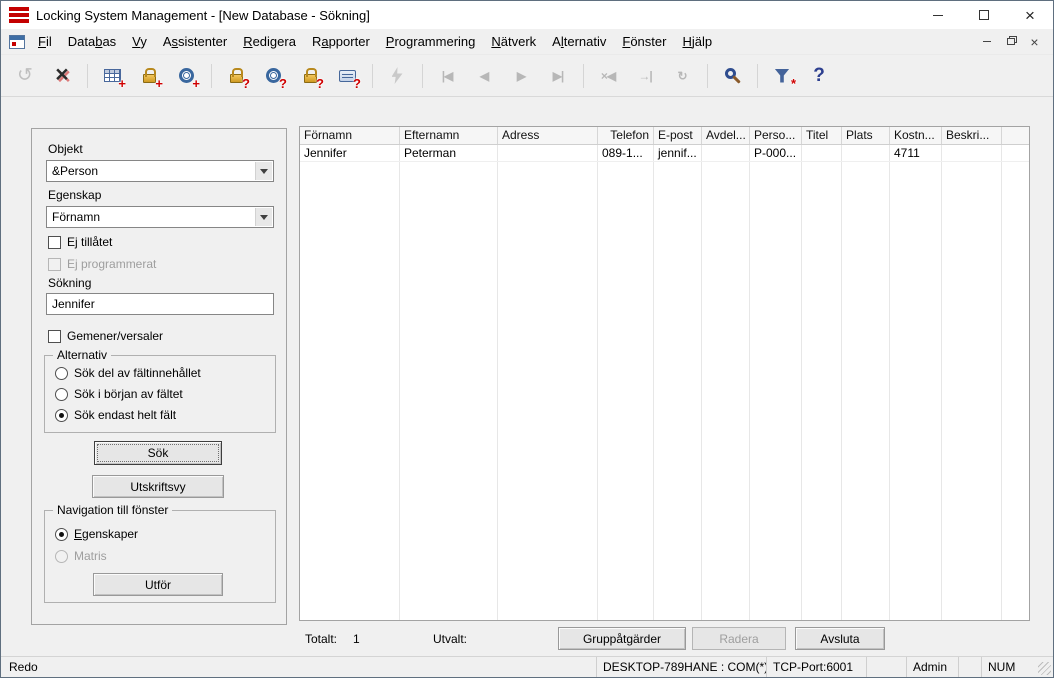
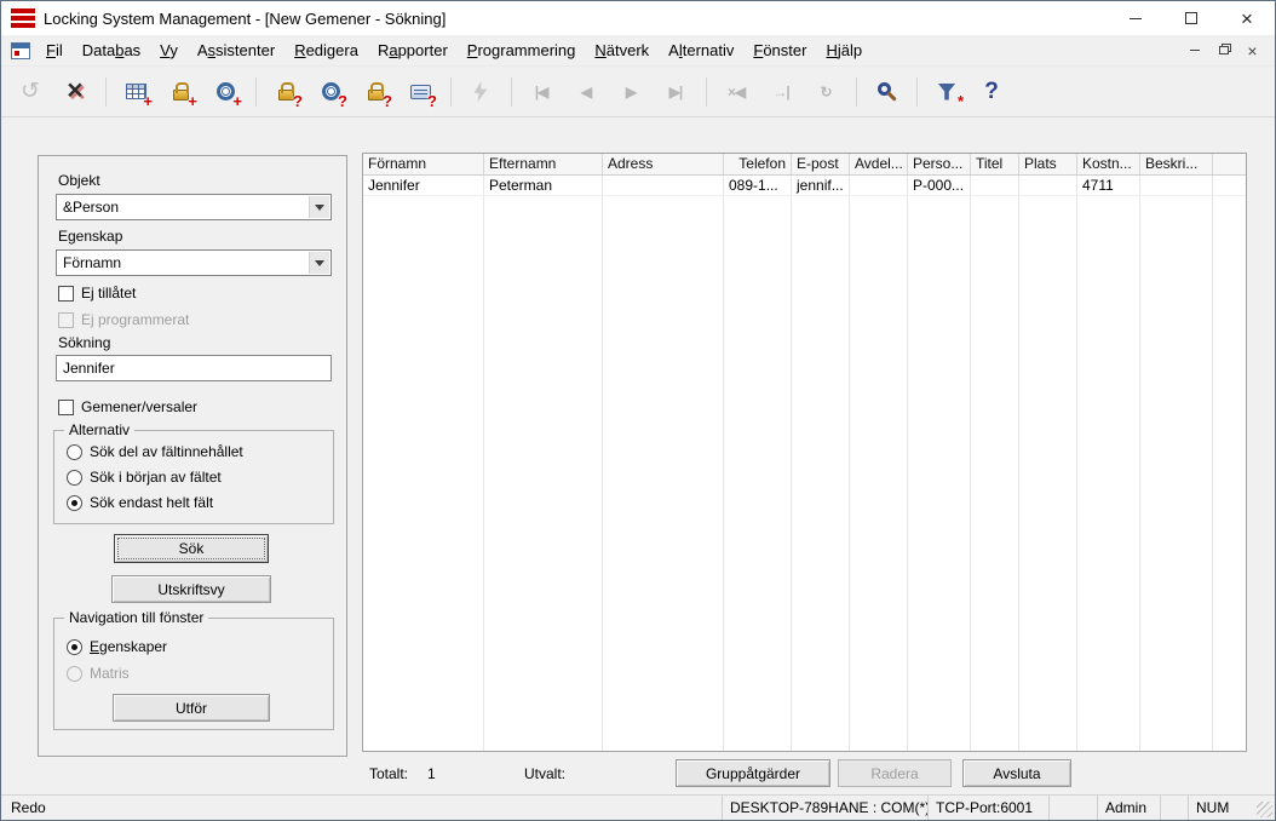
- Locking System Management - [New Database - Sökning]
+ Locking System Management - [New Gemener - Sökning]
  ×
  Fil
  Databas
  Vy
  Assistenter
  Redigera
  Rapporter
  Programmering
  Nätverk
  Alternativ
  Fönster
  Hjälp
  ×
  ↺
  ×
  +
  +
  +
  ?
  ?
  ?
  ?
  |◀
  ◀
  ▶
  ▶|
  ×◀
  →|
  ↻
  *
  ?
  Objekt
  &Person
  Egenskap
  Förnamn
  Ej tillåtet
  Ej programmerat
  Sökning
  Jennifer
  Gemener/versaler
  Alternativ
  Sök del av fältinnehållet
  Sök i början av fältet
  Sök endast helt fält
  Sök
  Utskriftsvy
  Navigation till fönster
  Egenskaper
  Matris
  Utför
  Förnamn
  Efternamn
  Adress
  Telefon
  E-post
  Avdel...
  Perso...
  Titel
  Plats
  Kostn...
  Beskri...
  Jennifer
  Peterman
  089-1...
  jennif...
  P-000...
  4711
  Totalt:
  1
  Utvalt:
  Gruppåtgärder
  Radera
  Avsluta
  Redo
  DESKTOP-789HANE : COM(*
  TCP-Port:6001
  Admin
  NUM
